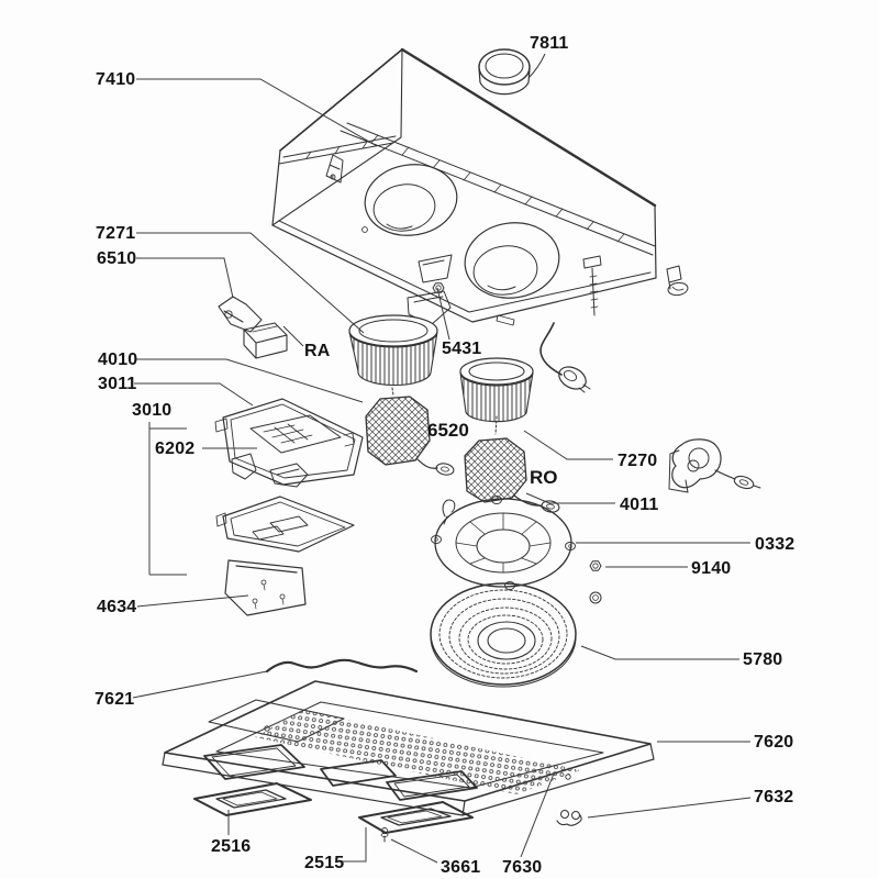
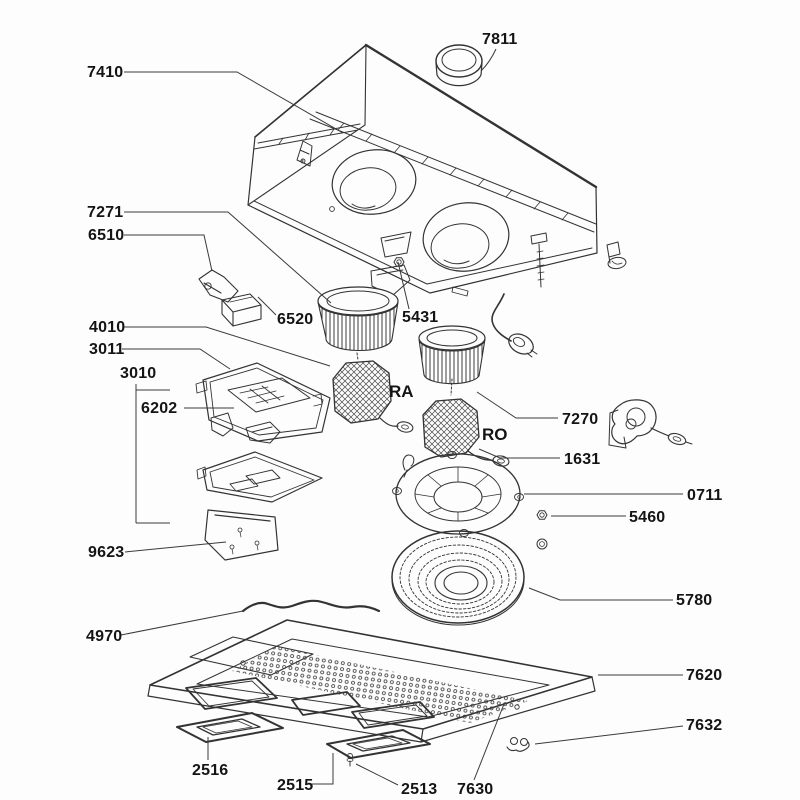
  7811
  7410
  7271
  6510
- RA
+ 6520
  5431
  4010
  3011
  3010
  6202
- 6520
+ RA
  RO
  7270
- 4011
+ 1631
- 0332
+ 0711
- 9140
+ 5460
- 4634
+ 9623
  5780
- 7621
+ 4970
  7620
  7632
  2516
  2515
- 3661
+ 2513
  7630
